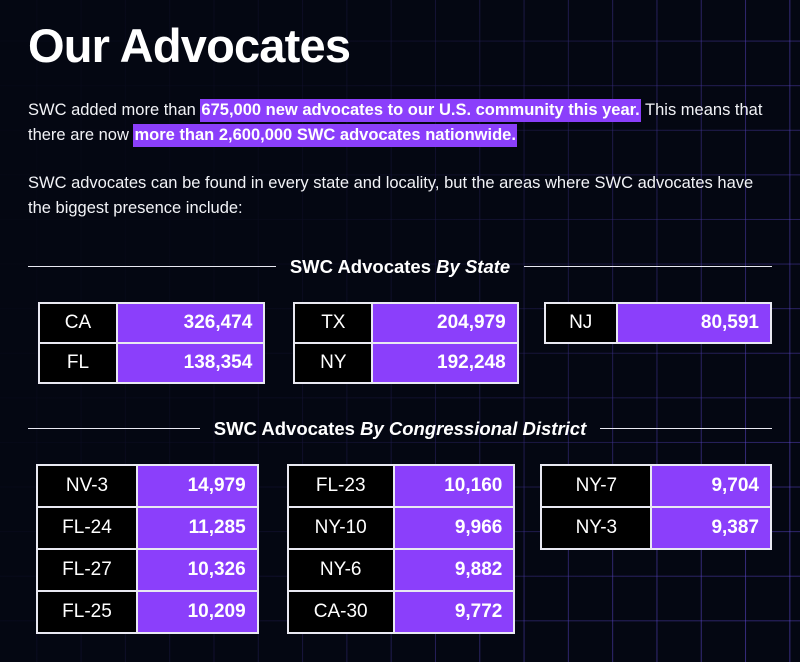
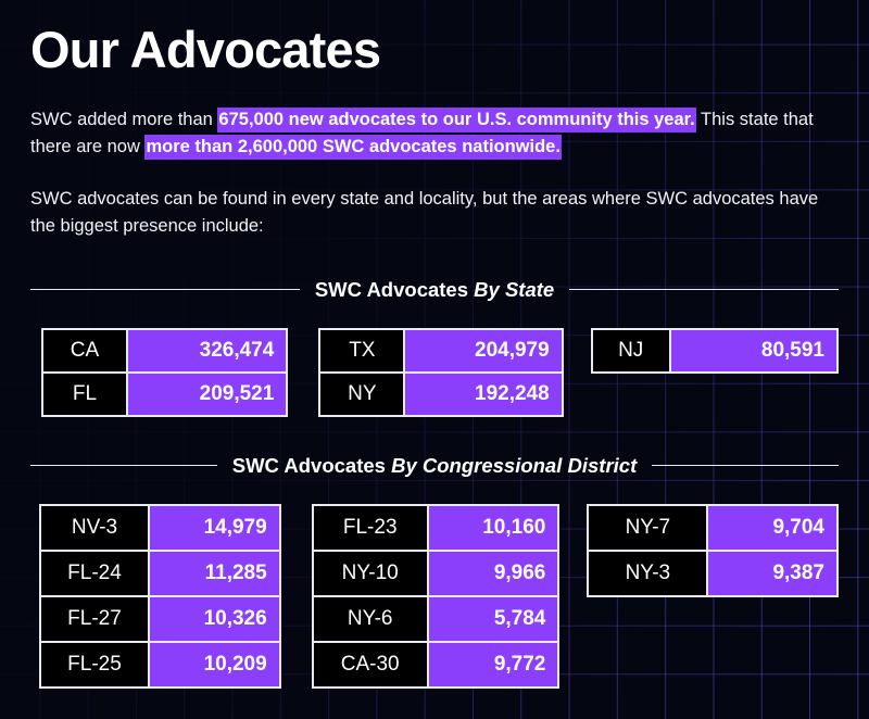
  Our Advocates
- SWC added more than 675,000 new advocates to our U.S. community this year. This means that there are now more than 2,600,000 SWC advocates nationwide.
+ SWC added more than 675,000 new advocates to our U.S. community this year. This state that there are now more than 2,600,000 SWC advocates nationwide.
  SWC advocates can be found in every state and locality, but the areas where SWC advocates have the biggest presence include:
  SWC Advocates By State
  CA
  326,474
  FL
- 138,354
+ 209,521
  TX
  204,979
  NY
  192,248
  NJ
  80,591
  SWC Advocates By Congressional District
  NV-3
  14,979
  FL-24
  11,285
  FL-27
  10,326
  FL-25
  10,209
  FL-23
  10,160
  NY-10
  9,966
  NY-6
- 9,882
+ 5,784
  CA-30
  9,772
  NY-7
  9,704
  NY-3
  9,387
